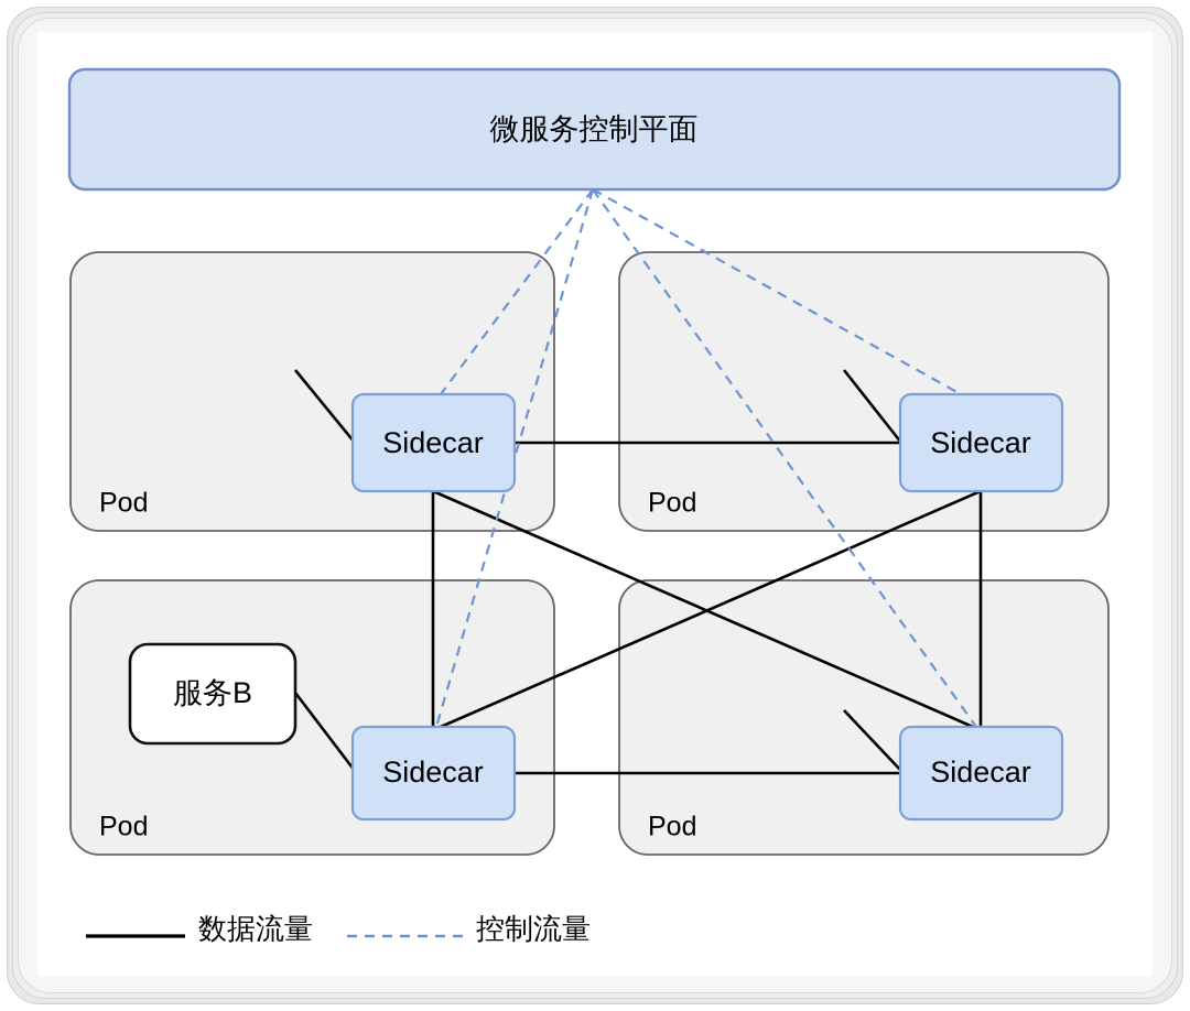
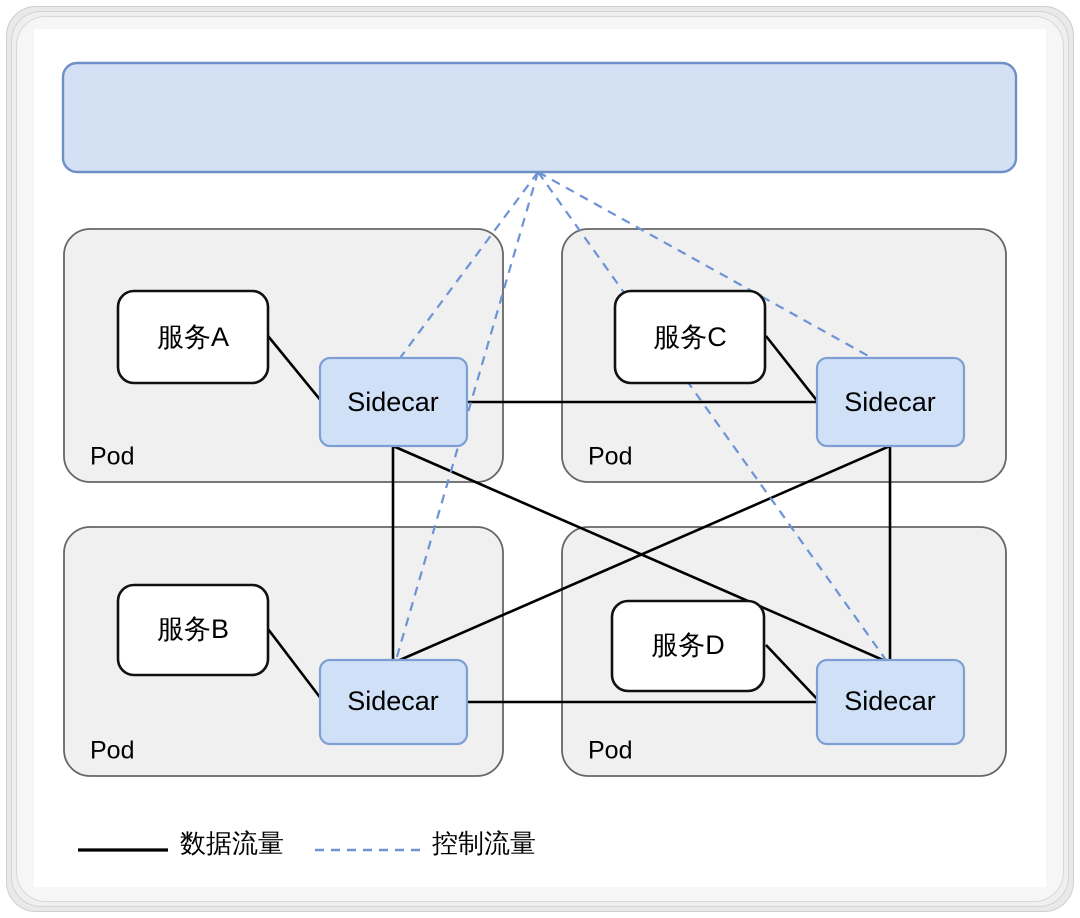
  Pod
  Pod
  Pod
  Pod
+ 服务A
+ 服务C
  服务B
+ 服务D
  Sidecar
  Sidecar
  Sidecar
  Sidecar
- 微服务控制平面
  数据流量
  控制流量
